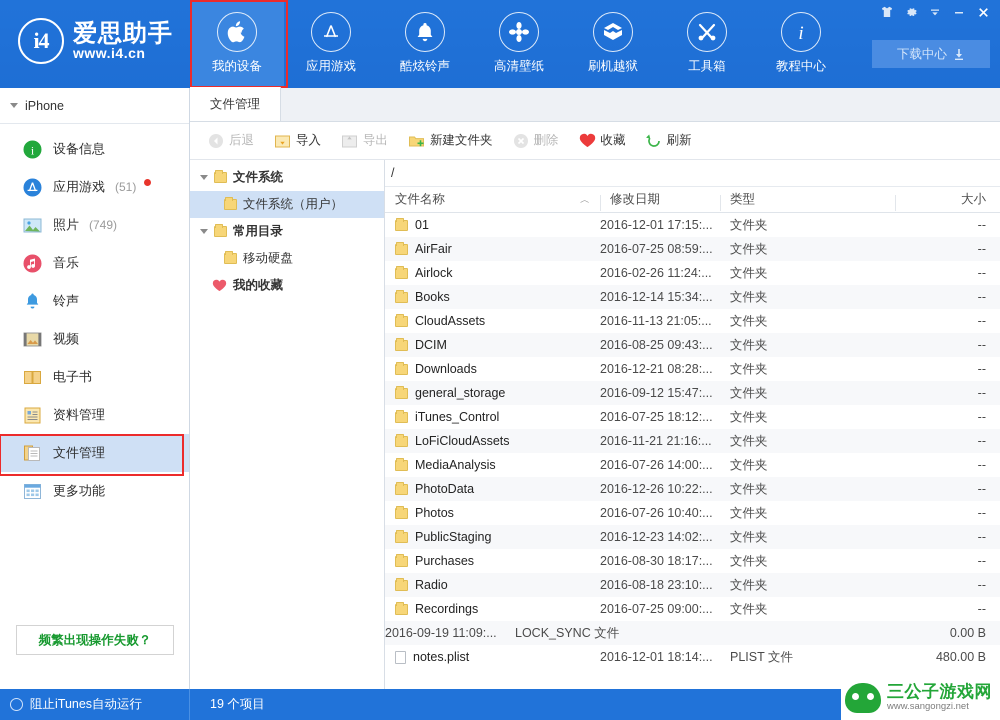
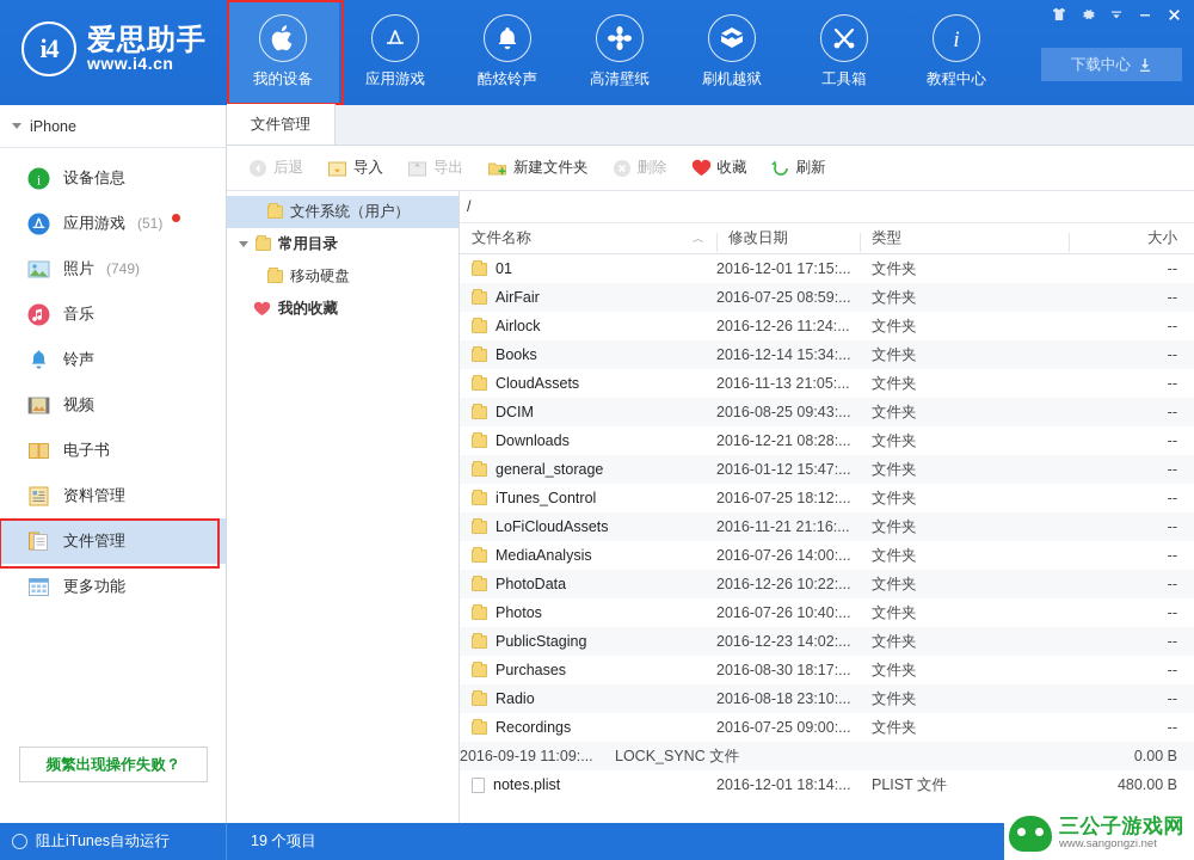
  i4
  爱思助手
  www.i4.cn
  我的设备
  应用游戏
  酷炫铃声
  高清壁纸
  刷机越狱
  工具箱
  i
  教程中心
  下载中心
  iPhone
  i
  设备信息
  应用游戏
  (51)
  照片
  (749)
  音乐
  铃声
  视频
  电子书
  资料管理
  文件管理
  更多功能
  频繁出现操作失败？
  文件管理
  后退
  导入
  导出
  新建文件夹
  删除
  收藏
  刷新
- 文件系统
  文件系统（用户）
  常用目录
  移动硬盘
  我的收藏
  /
  文件名称
  ︿
  修改日期
  类型
  大小
  01
  2016-12-01 17:15:...
  文件夹
  --
  AirFair
  2016-07-25 08:59:...
  文件夹
  --
  Airlock
- 2016-02-26 11:24:...
+ 2016-12-26 11:24:...
  文件夹
  --
  Books
  2016-12-14 15:34:...
  文件夹
  --
  CloudAssets
  2016-11-13 21:05:...
  文件夹
  --
  DCIM
  2016-08-25 09:43:...
  文件夹
  --
  Downloads
  2016-12-21 08:28:...
  文件夹
  --
  general_storage
- 2016-09-12 15:47:...
+ 2016-01-12 15:47:...
  文件夹
  --
  iTunes_Control
  2016-07-25 18:12:...
  文件夹
  --
  LoFiCloudAssets
  2016-11-21 21:16:...
  文件夹
  --
  MediaAnalysis
  2016-07-26 14:00:...
  文件夹
  --
  PhotoData
  2016-12-26 10:22:...
  文件夹
  --
  Photos
  2016-07-26 10:40:...
  文件夹
  --
  PublicStaging
  2016-12-23 14:02:...
  文件夹
  --
  Purchases
  2016-08-30 18:17:...
  文件夹
  --
  Radio
  2016-08-18 23:10:...
  文件夹
  --
  Recordings
  2016-07-25 09:00:...
  文件夹
  --
  2016-09-19 11:09:...
  LOCK_SYNC 文件
  0.00 B
  notes.plist
  2016-12-01 18:14:...
  PLIST 文件
  480.00 B
  阻止iTunes自动运行
  19 个项目
  三公子游戏网
  www.sangongzi.net
